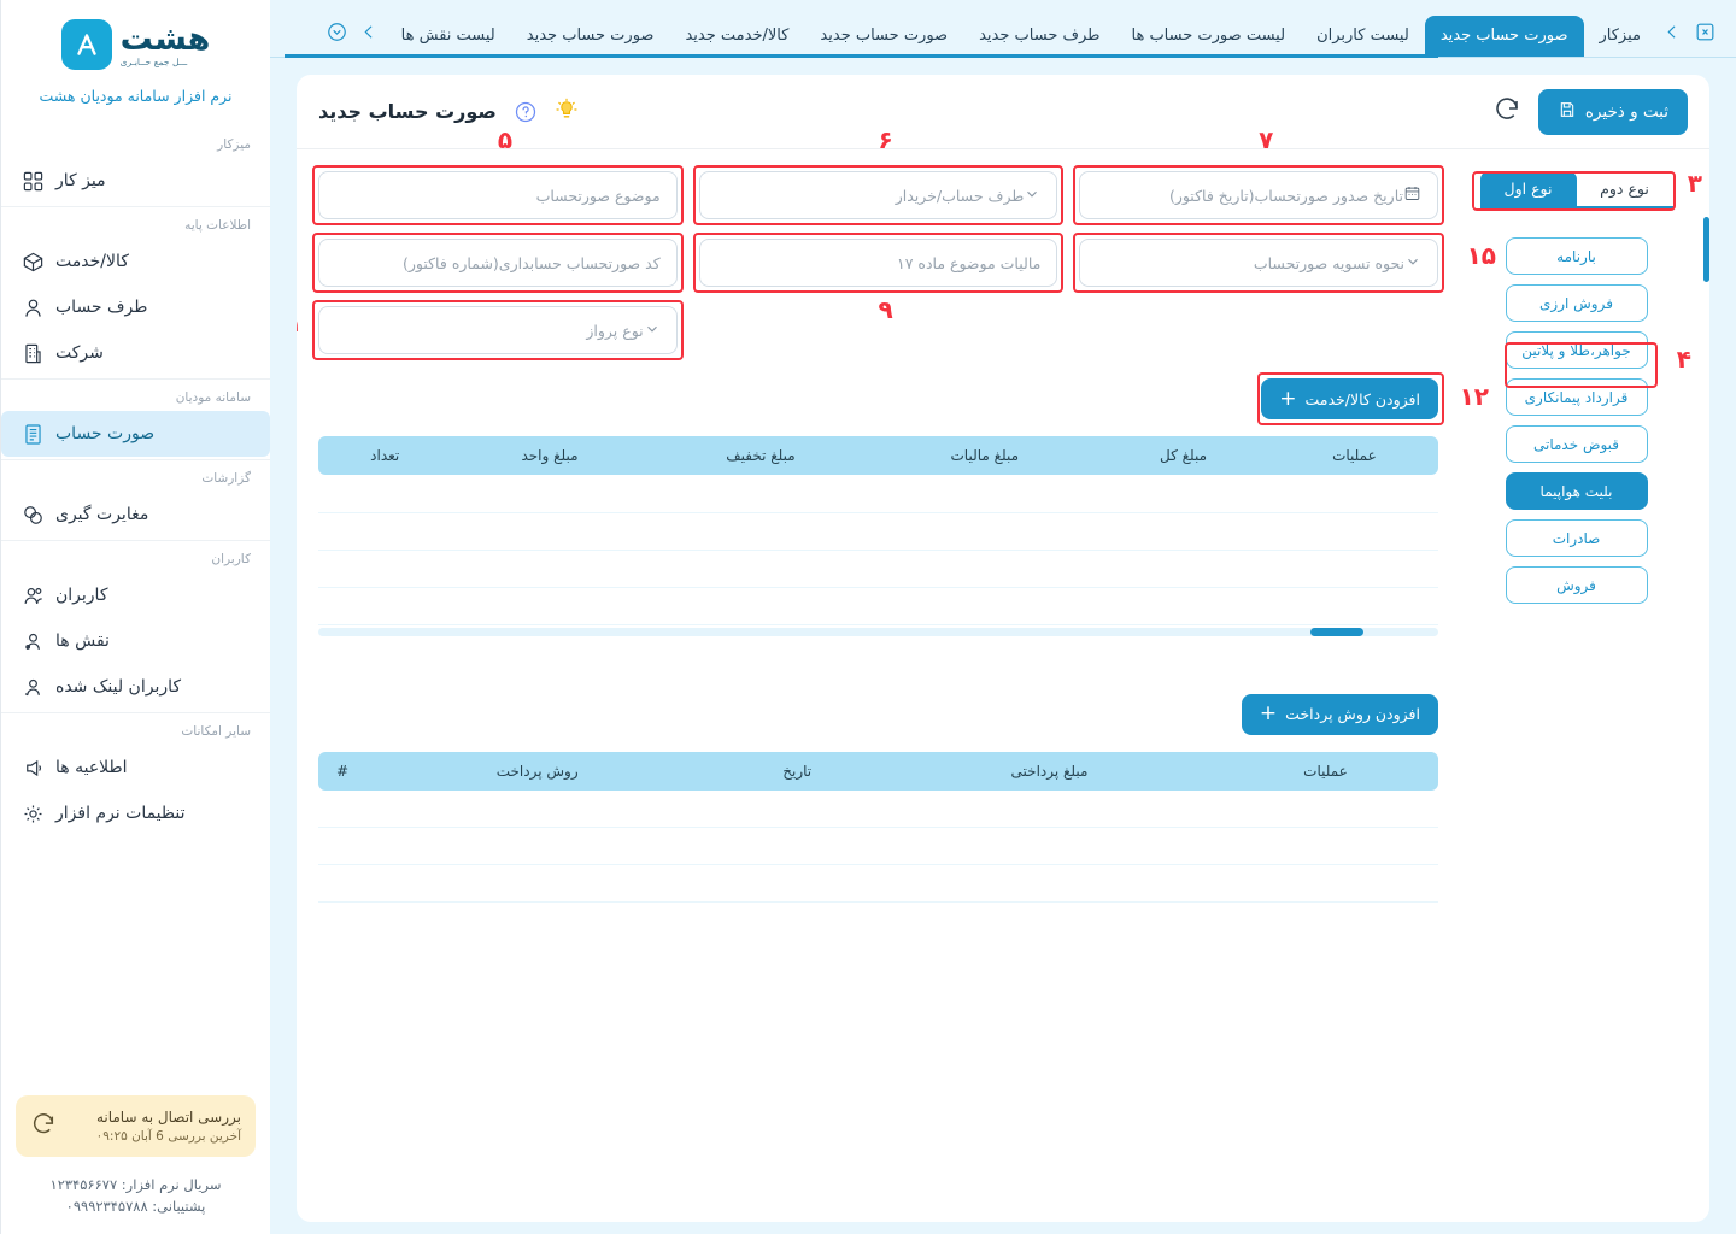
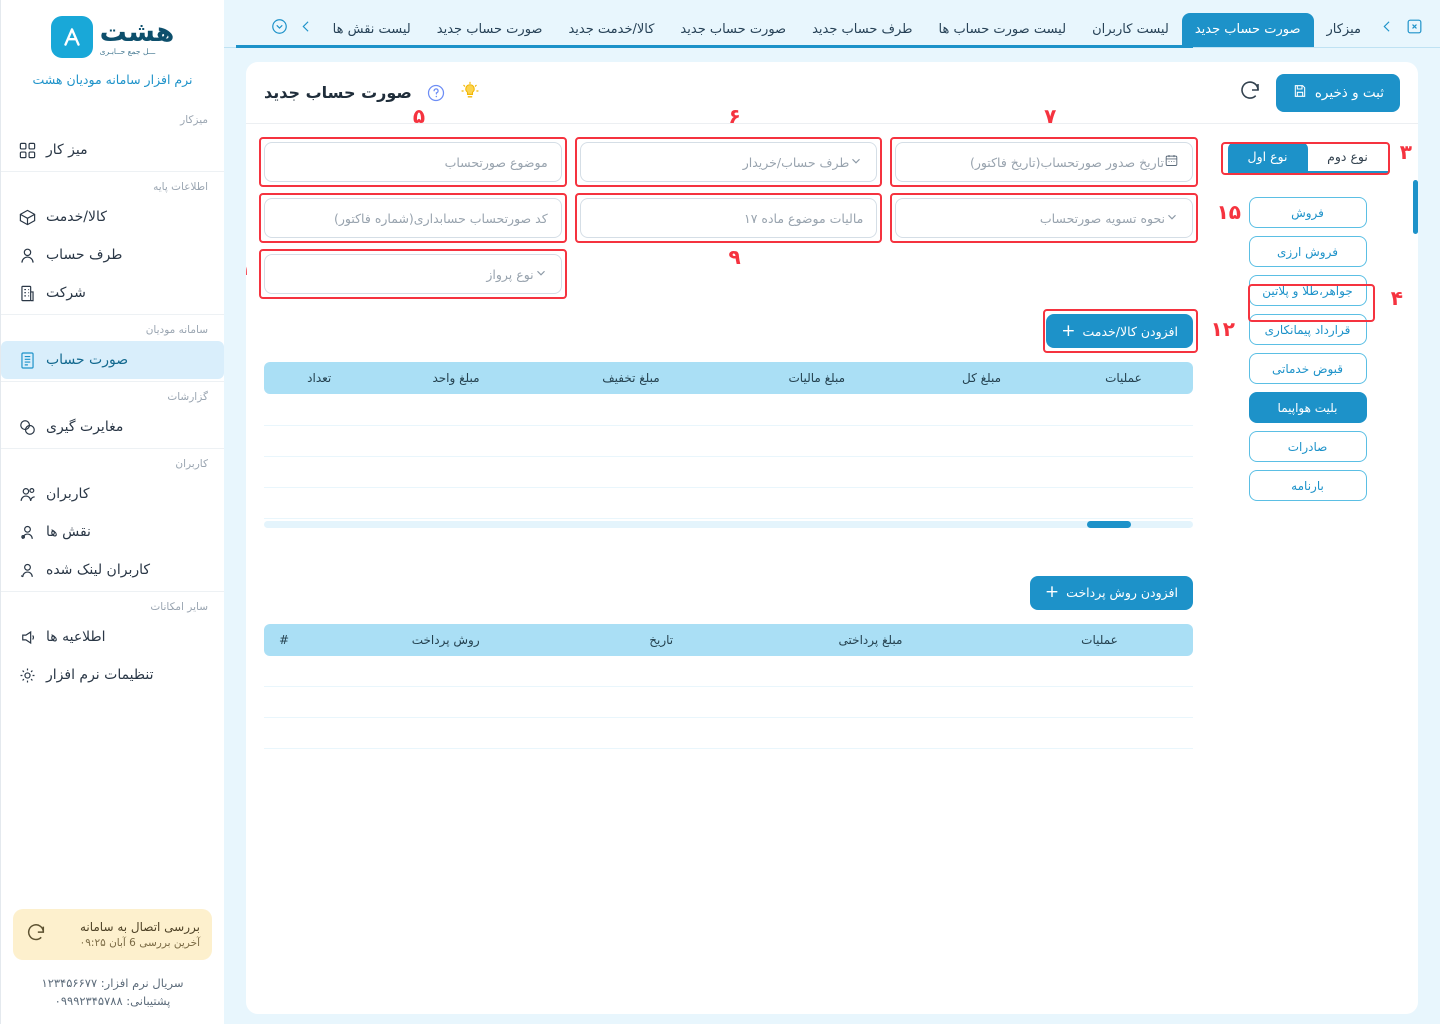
  هشت
  ـــل جمع حــابـری
  نرم افزار سامانه مودیان هشت
  میزکار
  میز کار
  اطلاعات پایه
  کالا/خدمت
  طرف حساب
  شرکت
  سامانه مودیان
  صورت حساب
  گزارشات
  مغایرت گیری
  کاربران
  کاربران
  نقش ها
  کاربران لینک شده
  سایر امکانات
  اطلاعیه ها
  تنظیمات نرم افزار
  بررسی اتصال به سامانه
  آخرین بررسی 6 آبان ۰۹:۲۵
  سریال نرم افزار: ۱۲۳۴۵۶۶۷۷
  پشتیبانی: ۰۹۹۹۲۳۴۵۷۸۸
  میزکار
  صورت حساب جدید
  لیست کاربران
  لیست صورت حساب ها
  طرف حساب جدید
  صورت حساب جدید
  کالا/خدمت جدید
  صورت حساب جدید
  لیست نقش ها
  ثبت و ذخیره
  صورت حساب جدید
  نوع دوم
  نوع اول
- بارنامه
+ فروش
  فروش ارزی
  جواهر،طلا و پلاتین
  قرارداد پیمانکاری
  قبوض خدماتی
  بلیت هواپیما
  صادرات
- فروش
+ بارنامه
  ۳
  ۴
  تاریخ صدور صورتحساب(تاریخ فاکتور)
  ۷
  طرف حساب/خریدار
  ۶
  موضوع صورتحساب
  ۵
  نحوه تسویه صورتحساب
  ۱۵
  مالیات موضوع ماده ۱۷
  ۹
  کد صورتحساب حسابداری(شماره فاکتور)
  نوع پرواز
  +
  افزودن کالا/خدمت
  ۱۲
  عملیات	مبلغ کل	مبلغ مالیات	مبلغ تخفیف	مبلغ واحد	تعداد
  +
  افزودن روش پرداخت
  عملیات	مبلغ پرداختی	تاریخ	روش پرداخت	#
